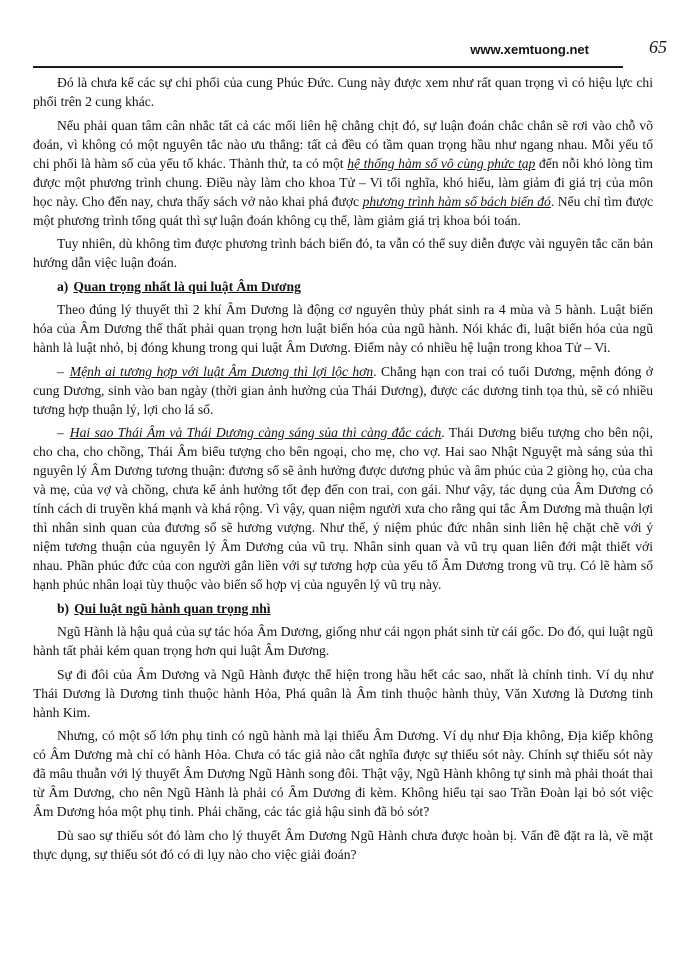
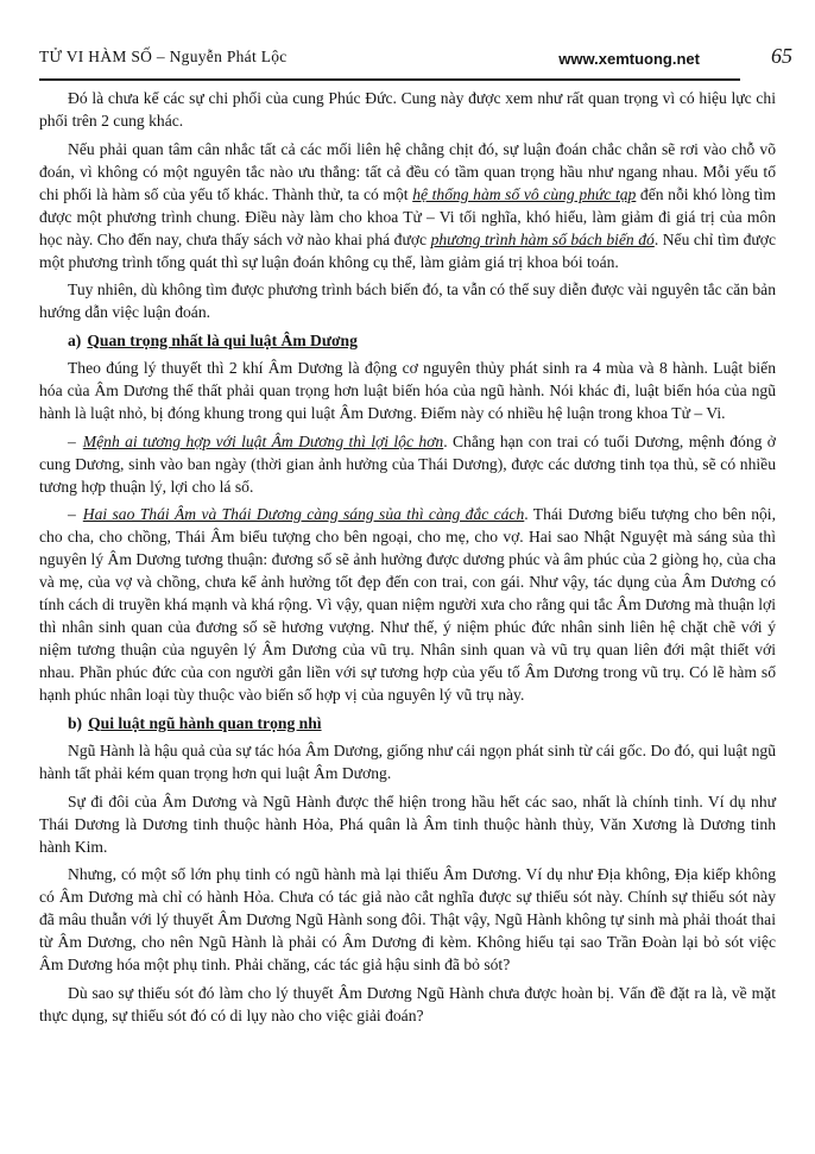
+ TỬ VI HÀM SỐ – Nguyễn Phát Lộc
  www.xemtuong.net
  65
  Đó là chưa kể các sự chi phối của cung Phúc Đức. Cung này được xem như rất quan trọng vì có hiệu lực chi phối trên 2 cung khác.
  Nếu phải quan tâm cân nhắc tất cả các mối liên hệ chằng chịt đó, sự luận đoán chắc chắn sẽ rơi vào chỗ võ đoán, vì không có một nguyên tắc nào ưu thắng: tất cả đều có tầm quan trọng hầu như ngang nhau. Mỗi yếu tố chi phối là hàm số của yếu tố khác. Thành thử, ta có một hệ thống hàm số vô cùng phức tạp đến nỗi khó lòng tìm được một phương trình chung. Điều này làm cho khoa Tử – Vi tối nghĩa, khó hiểu, làm giảm đi giá trị của môn học này. Cho đến nay, chưa thấy sách vở nào khai phá được phương trình hàm số bách biến đó. Nếu chỉ tìm được một phương trình tổng quát thì sự luận đoán không cụ thể, làm giảm giá trị khoa bói toán.
  Tuy nhiên, dù không tìm được phương trình bách biến đó, ta vẫn có thể suy diễn được vài nguyên tắc căn bản hướng dẫn việc luận đoán.
  a) Quan trọng nhất là qui luật Âm Dương
- Theo đúng lý thuyết thì 2 khí Âm Dương là động cơ nguyên thủy phát sinh ra 4 mùa và 5 hành. Luật biến hóa của Âm Dương thế thất phải quan trọng hơn luật biến hóa của ngũ hành. Nói khác đi, luật biến hóa của ngũ hành là luật nhỏ, bị đóng khung trong qui luật Âm Dương. Điểm này có nhiều hệ luận trong khoa Tử – Vi.
+ Theo đúng lý thuyết thì 2 khí Âm Dương là động cơ nguyên thủy phát sinh ra 4 mùa và 8 hành. Luật biến hóa của Âm Dương thế thất phải quan trọng hơn luật biến hóa của ngũ hành. Nói khác đi, luật biến hóa của ngũ hành là luật nhỏ, bị đóng khung trong qui luật Âm Dương. Điểm này có nhiều hệ luận trong khoa Tử – Vi.
  – Mệnh ai tương hợp với luật Âm Dương thì lợi lộc hơn. Chẳng hạn con trai có tuổi Dương, mệnh đóng ở cung Dương, sinh vào ban ngày (thời gian ảnh hưởng của Thái Dương), được các dương tinh tọa thủ, sẽ có nhiều tương hợp thuận lý, lợi cho lá số.
  – Hai sao Thái Âm và Thái Dương càng sáng sủa thì càng đắc cách. Thái Dương biểu tượng cho bên nội, cho cha, cho chồng, Thái Âm biểu tượng cho bên ngoại, cho mẹ, cho vợ. Hai sao Nhật Nguyệt mà sáng sủa thì nguyên lý Âm Dương tương thuận: đương số sẽ ảnh hưởng được dương phúc và âm phúc của 2 giòng họ, của cha và mẹ, của vợ và chồng, chưa kể ảnh hưởng tốt đẹp đến con trai, con gái. Như vậy, tác dụng của Âm Dương có tính cách di truyền khá mạnh và khá rộng. Vì vậy, quan niệm người xưa cho rằng qui tắc Âm Dương mà thuận lợi thì nhân sinh quan của đương số sẽ hương vượng. Như thế, ý niệm phúc đức nhân sinh liên hệ chặt chẽ với ý niệm tương thuận của nguyên lý Âm Dương của vũ trụ. Nhân sinh quan và vũ trụ quan liên đới mật thiết với nhau. Phần phúc đức của con người gắn liền với sự tương hợp của yếu tố Âm Dương trong vũ trụ. Có lẽ hàm số hạnh phúc nhân loại tùy thuộc vào biến số hợp vị của nguyên lý vũ trụ này.
  b) Qui luật ngũ hành quan trọng nhì
  Ngũ Hành là hậu quả của sự tác hóa Âm Dương, giống như cái ngọn phát sinh từ cái gốc. Do đó, qui luật ngũ hành tất phải kém quan trọng hơn qui luật Âm Dương.
  Sự đi đôi của Âm Dương và Ngũ Hành được thể hiện trong hầu hết các sao, nhất là chính tinh. Ví dụ như Thái Dương là Dương tinh thuộc hành Hỏa, Phá quân là Âm tinh thuộc hành thủy, Văn Xương là Dương tinh hành Kim.
  Nhưng, có một số lớn phụ tinh có ngũ hành mà lại thiếu Âm Dương. Ví dụ như Địa không, Địa kiếp không có Âm Dương mà chỉ có hành Hỏa. Chưa có tác giả nào cắt nghĩa được sự thiếu sót này. Chính sự thiếu sót này đã mâu thuẫn với lý thuyết Âm Dương Ngũ Hành song đôi. Thật vậy, Ngũ Hành không tự sinh mà phải thoát thai từ Âm Dương, cho nên Ngũ Hành là phải có Âm Dương đi kèm. Không hiểu tại sao Trần Đoàn lại bỏ sót việc Âm Dương hóa một phụ tinh. Phải chăng, các tác giả hậu sinh đã bỏ sót?
  Dù sao sự thiếu sót đó làm cho lý thuyết Âm Dương Ngũ Hành chưa được hoàn bị. Vấn đề đặt ra là, về mặt thực dụng, sự thiếu sót đó có di lụy nào cho việc giải đoán?
